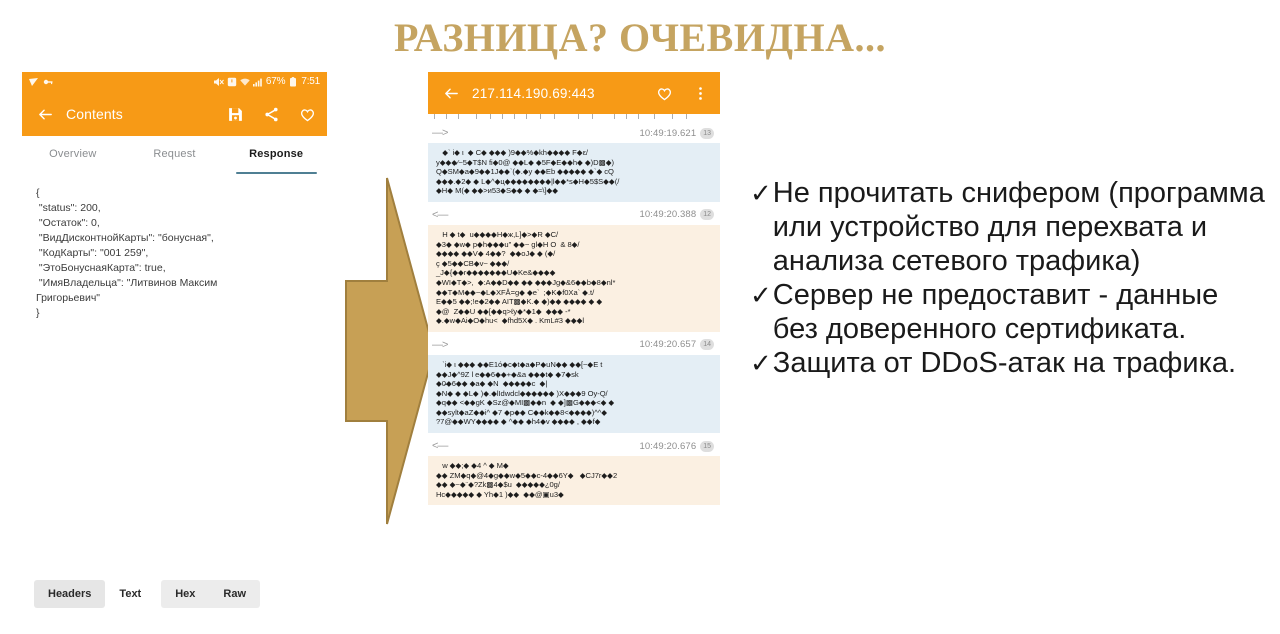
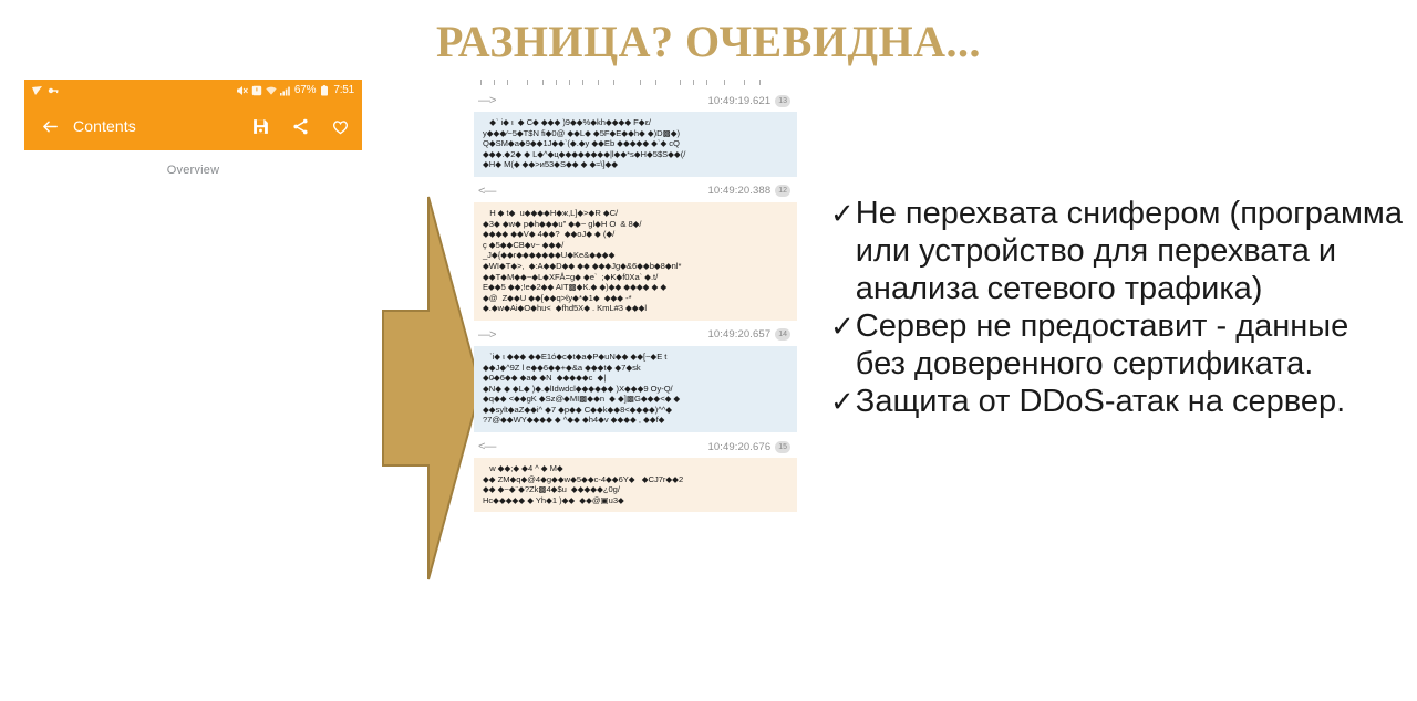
  РАЗНИЦА? ОЧЕВИДНА...
  67%
  7:51
  Contents
  Overview
- Request
- Response
- {
- "status": 200,
- "Остаток": 0,
- "ВидДисконтнойКарты": "бонусная",
- "КодКарты": "001 259",
- "ЭтоБонуснаяКарта": true,
- "ИмяВладельца": "Литвинов Максим
- Григорьевич"
- }
- Headers
- Text
- Hex
- Raw
- 217.114.190.69:443
  —>
  10:49:19.621
  ◆` i◆ ι ◆ C◆ ◆◆◆ )9◆◆%◆kh◆◆◆◆ F◆ε/
  y◆◆◆⁄~5◆T$N fi◆0@ ◆◆L◆ ◆5F◆E◆◆h◆ ◆)D▩◆)
  Q◆SM◆a◆9◆◆1J◆◆`(◆.◆y ◆◆Eb ◆◆◆◆◆ ◆`◆ cQ
  ◆◆◆.◆2◆ ◆ L◆^◆ц◆◆◆◆◆◆◆◆|l◆◆*s◆H◆5$S◆◆(/
  ◆H◆ M(◆ ◆◆>и53◆S◆◆ ◆ ◆≈\]◆◆
  <—
  10:49:20.388
  H ◆ t◆ u◆◆◆◆H◆ж,L]◆>◆R ◆C/
  ◆3◆ ◆w◆ p◆h◆◆◆u" ◆◆~ gl◆H O & 8◆/
  ◆◆◆◆ ◆◆V◆ 4◆◆? ◆◆oJ◆ ◆ (◆/
  ç ◆5◆◆CB◆v~ ◆◆◆/
  _J◆{◆◆r◆◆◆◆◆◆◆U◆Ke&◆◆◆◆
  ◆WI◆T◆>, ◆:A◆◆D◆◆ ◆◆ ◆◆◆Jg◆&6◆◆b◆8◆nl*
  ◆◆T◆M◆◆~◆L◆XFÅ=g◆ ◆e` ;◆K◆f0Xa` ◆.t/
  E◆◆5 ◆◆;!e◆2◆◆ AIT▩◆K.◆ ◆)◆◆ ◆◆◆◆ ◆ ◆
  ◆@ Z◆◆U ◆◆[◆◆q>ℓy◆*◆1◆ ◆◆◆ -*
  ◆.◆w◆Ai◆O◆hu< ◆fhd5X◆ . KmL#3 ◆◆◆l
  —>
  10:49:20.657
  `i◆ ι ◆◆◆ ◆◆E1ó◆c◆t◆a◆P◆uN◆◆ ◆◆[~◆E t
  ◆◆J◆^9Z l e◆◆6◆◆+◆&a ◆◆◆t◆ ◆7◆sk
  ◆0̶◆6◆◆ ◆a◆ ◆N ◆◆◆◆◆c ◆|
  ◆N◆ ◆ ◆L◆ )◆.◆lIdwdcl◆◆◆◆◆◆ )X◆◆◆9 Oy-Q/
  ◆q◆◆ <◆◆gK ◆Sz@◆MI▩◆◆n ◆ ◆]▩G◆◆◆<◆ ◆
  ◆◆sylt◆aZ◆◆i^ ◆7 ◆p◆◆ C◆◆k◆◆8<◆◆◆◆)^^◆
  ?7@◆◆WY◆◆◆◆ ◆ ^◆◆ ◆h4◆v ◆◆◆◆ , ◆◆f◆
  <—
  10:49:20.676
  w ◆◆;◆ ◆4 ^ ◆ M◆
  ◆◆ ZM◆q◆@4◆g◆◆w◆5◆◆c-4◆◆6Y◆ ◆CJ7r◆◆2
  ◆◆ ◆~◆¨◆?Zk▩4◆$u ◆◆◆◆◆¿0g/
  Hc◆◆◆◆◆ ◆ Yh◆1 )◆◆ ◆◆@▣u3◆
  ✓
- Не прочитать снифером (программа или устройство для перехвата и анализа сетевого трафика)
+ Не перехвата снифером (программа или устройство для перехвата и анализа сетевого трафика)
  ✓
  Сервер не предоставит - данные без доверенного сертификата.
  ✓
- Защита от DDoS-атак на трафика.
+ Защита от DDoS-атак на сервер.
